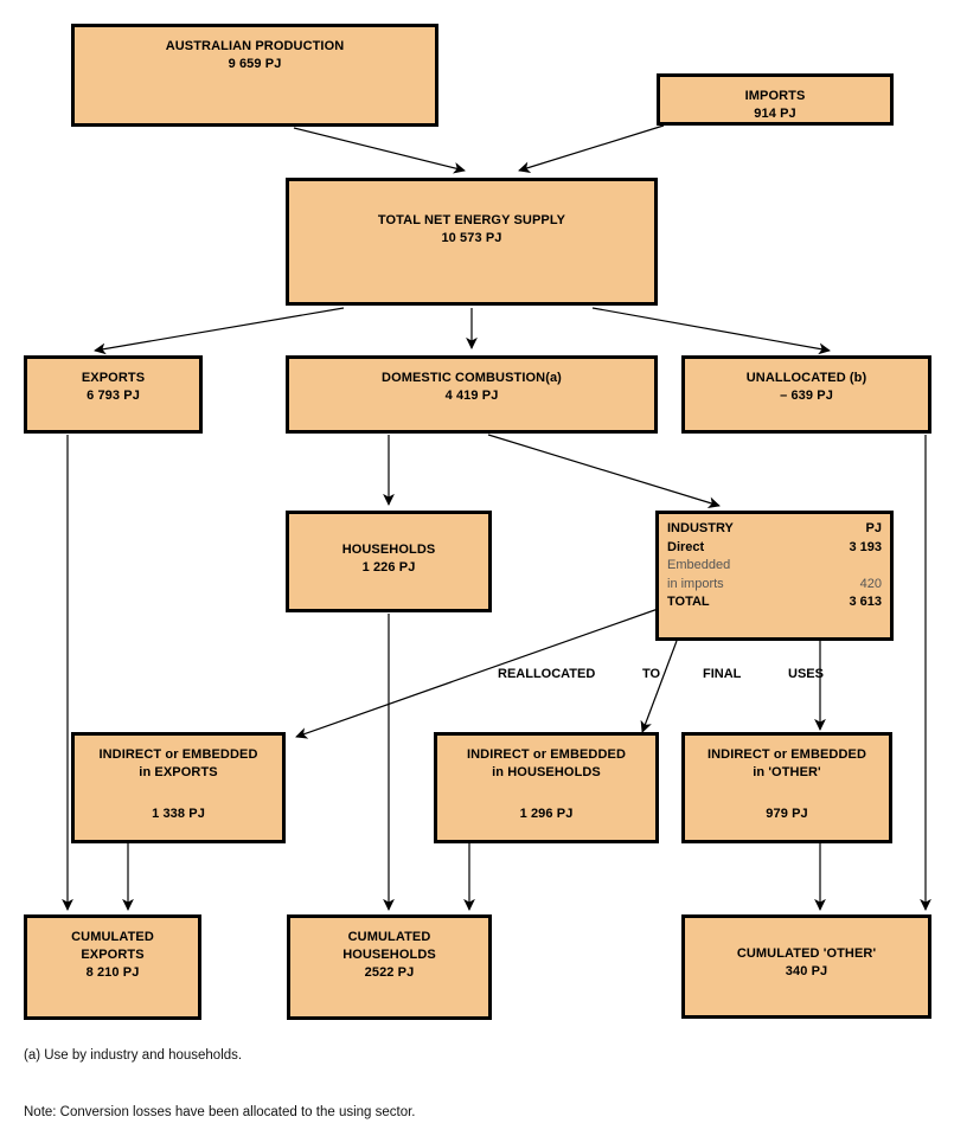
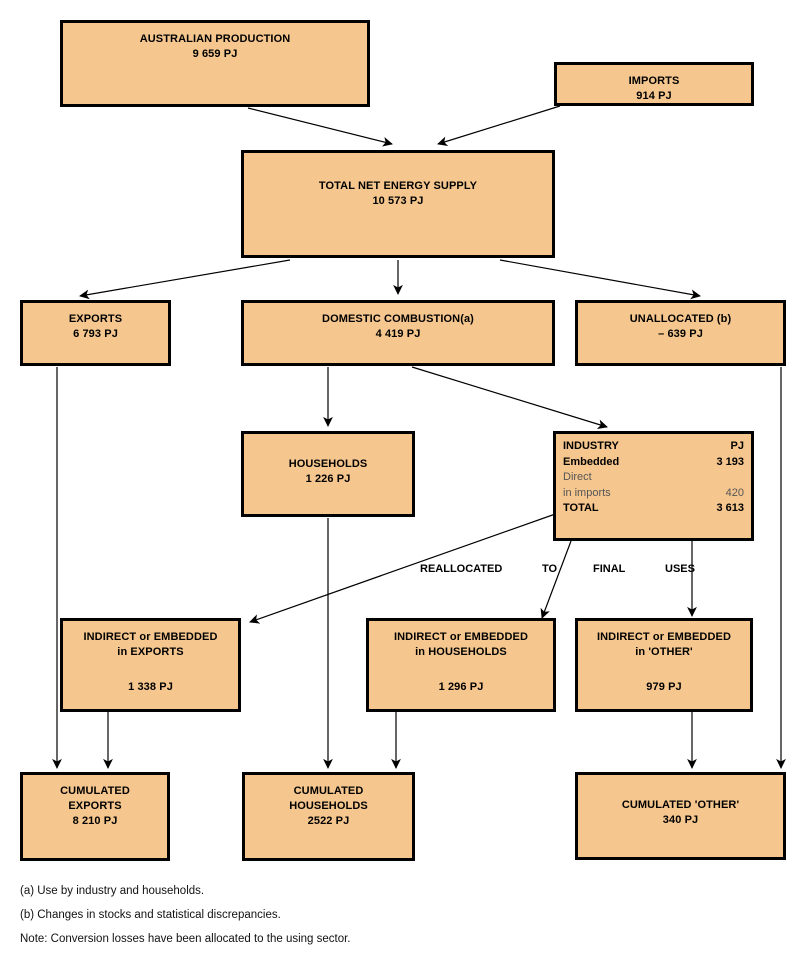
  AUSTRALIAN PRODUCTION
  9 659 PJ
  IMPORTS
  914 PJ
  TOTAL NET ENERGY SUPPLY
  10 573 PJ
  EXPORTS
  6 793 PJ
  DOMESTIC COMBUSTION(a)
  4 419 PJ
  UNALLOCATED (b)
  – 639 PJ
  HOUSEHOLDS
  1 226 PJ
  INDUSTRY
  PJ
- Direct
+ Embedded
  3 193
- Embedded
+ Direct
  in imports
  420
  TOTAL
  3 613
  REALLOCATED
  TO
  FINAL
  USES
  INDIRECT or EMBEDDED
  in EXPORTS
  1 338 PJ
  INDIRECT or EMBEDDED
  in HOUSEHOLDS
  1 296 PJ
  INDIRECT or EMBEDDED
  in 'OTHER'
  979 PJ
  CUMULATED
  EXPORTS
  8 210 PJ
  CUMULATED
  HOUSEHOLDS
  2522 PJ
  CUMULATED 'OTHER'
  340 PJ
  (a) Use by industry and households.
+ (b) Changes in stocks and statistical discrepancies.
  Note: Conversion losses have been allocated to the using sector.
